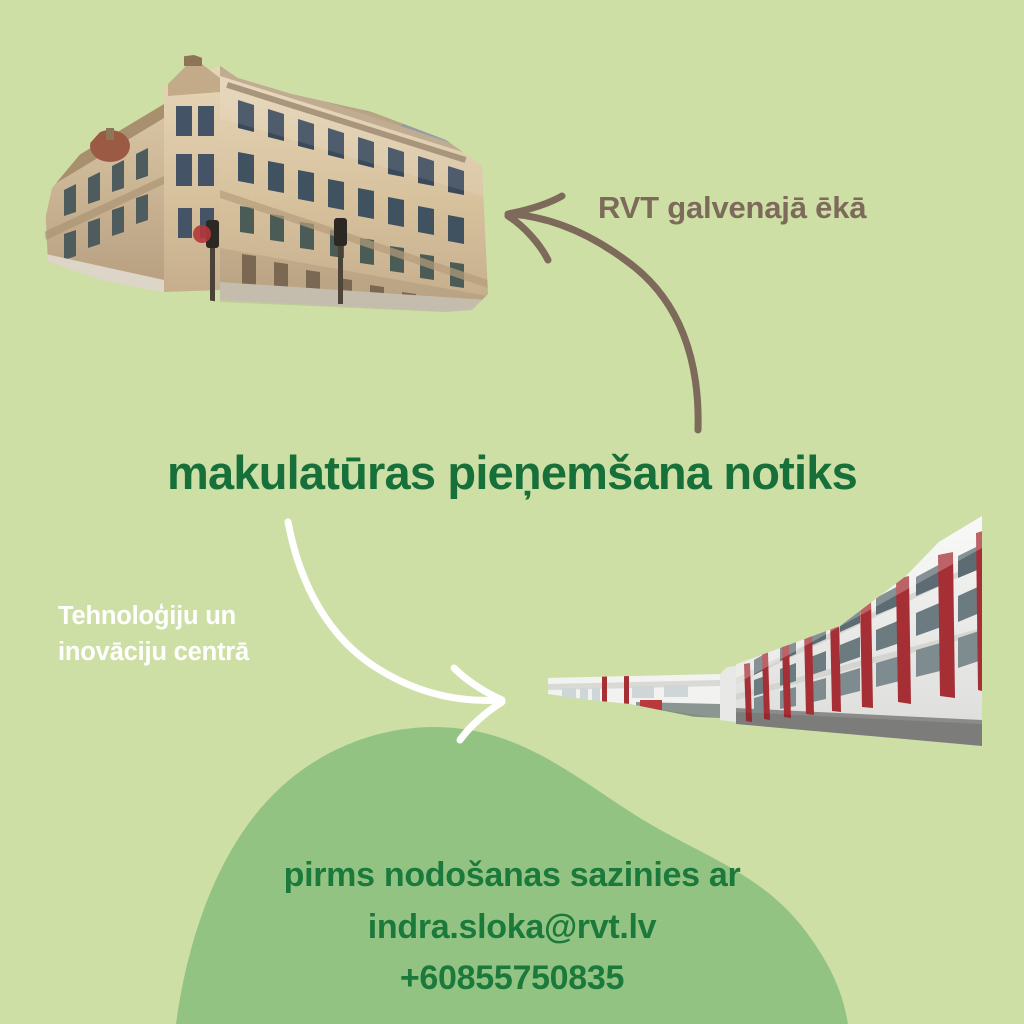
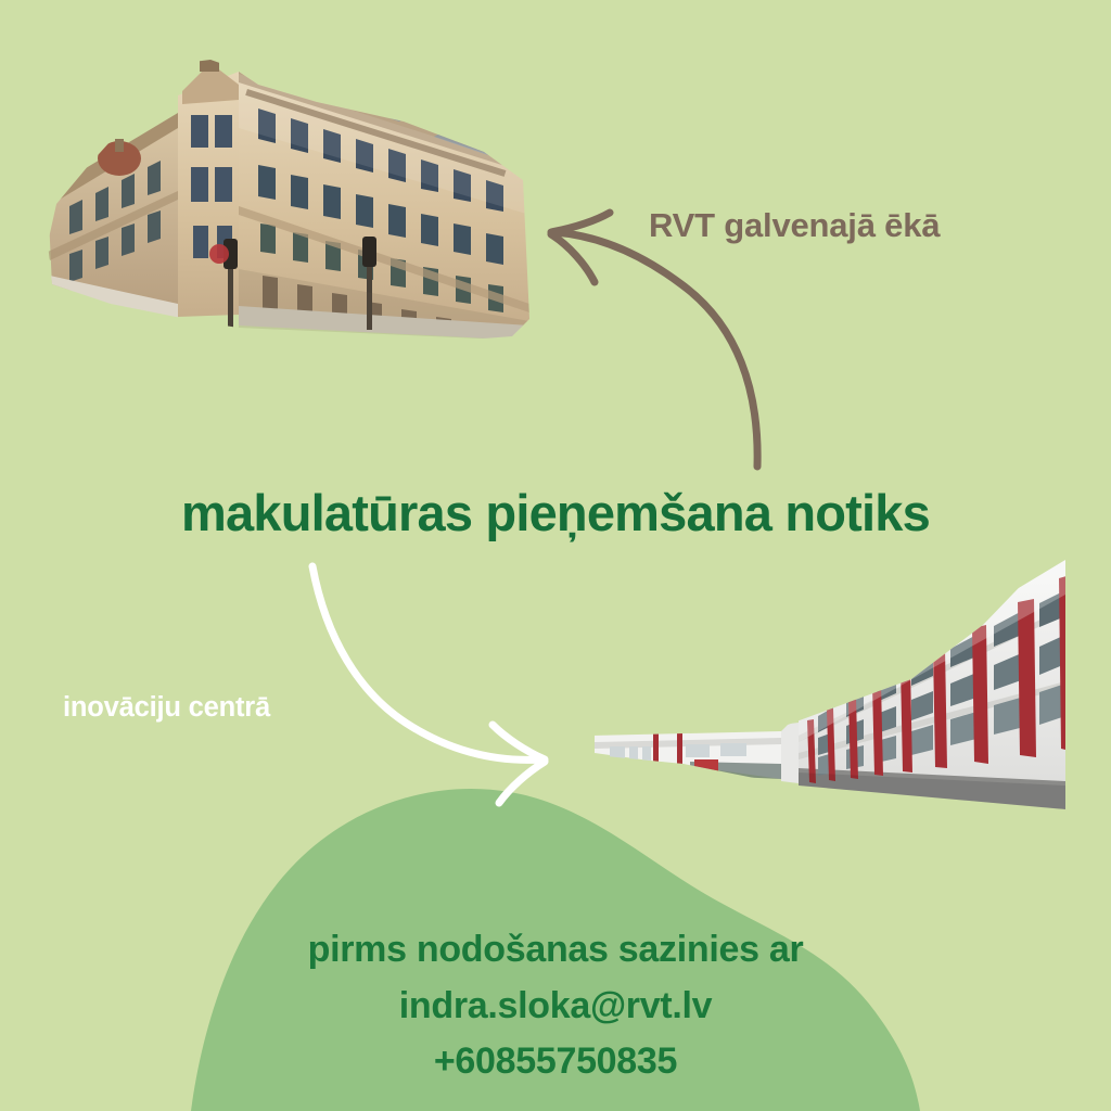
  RVT galvenajā ēkā
  makulatūras pieņemšana notiks
- Tehnoloģiju un
  inovāciju centrā
  pirms nodošanas sazinies ar
  indra.sloka@rvt.lv
  +60855750835
